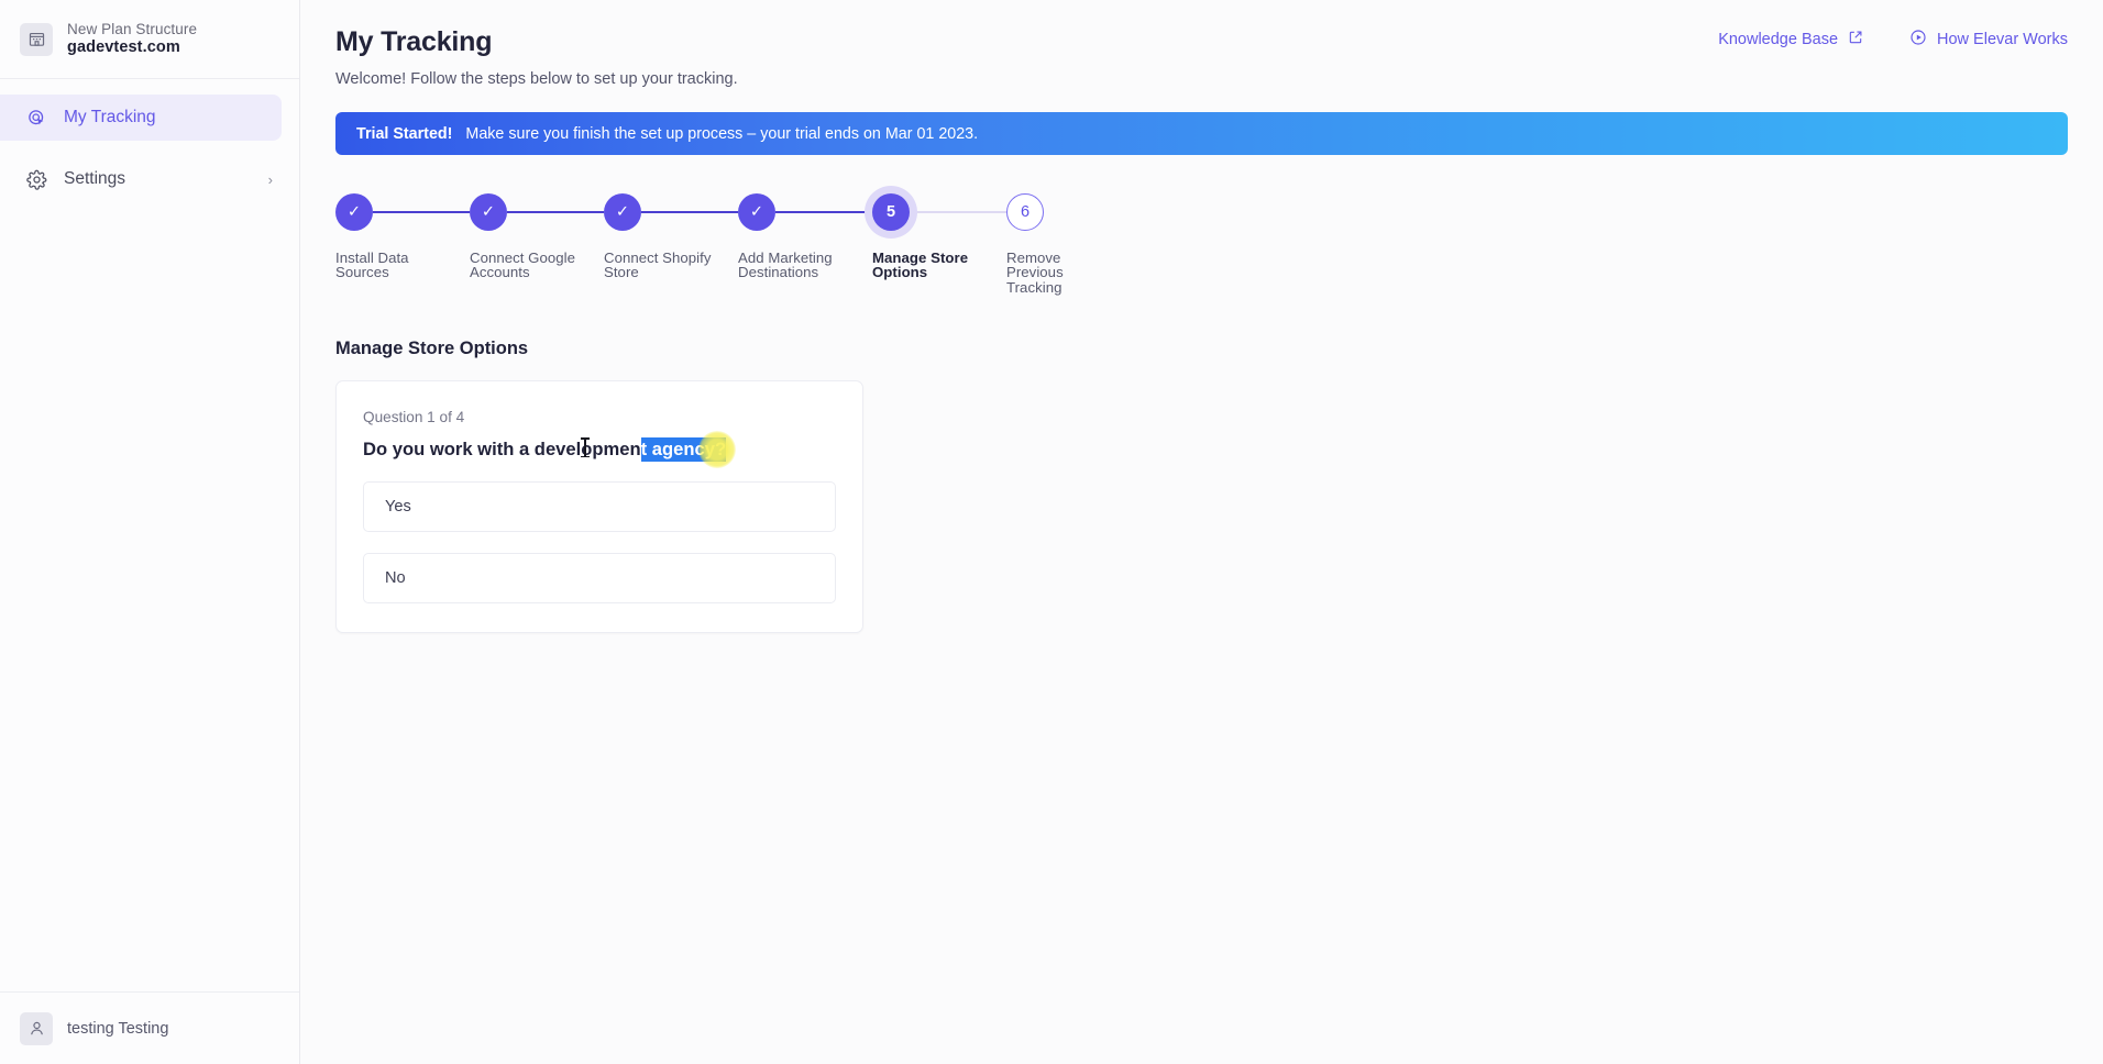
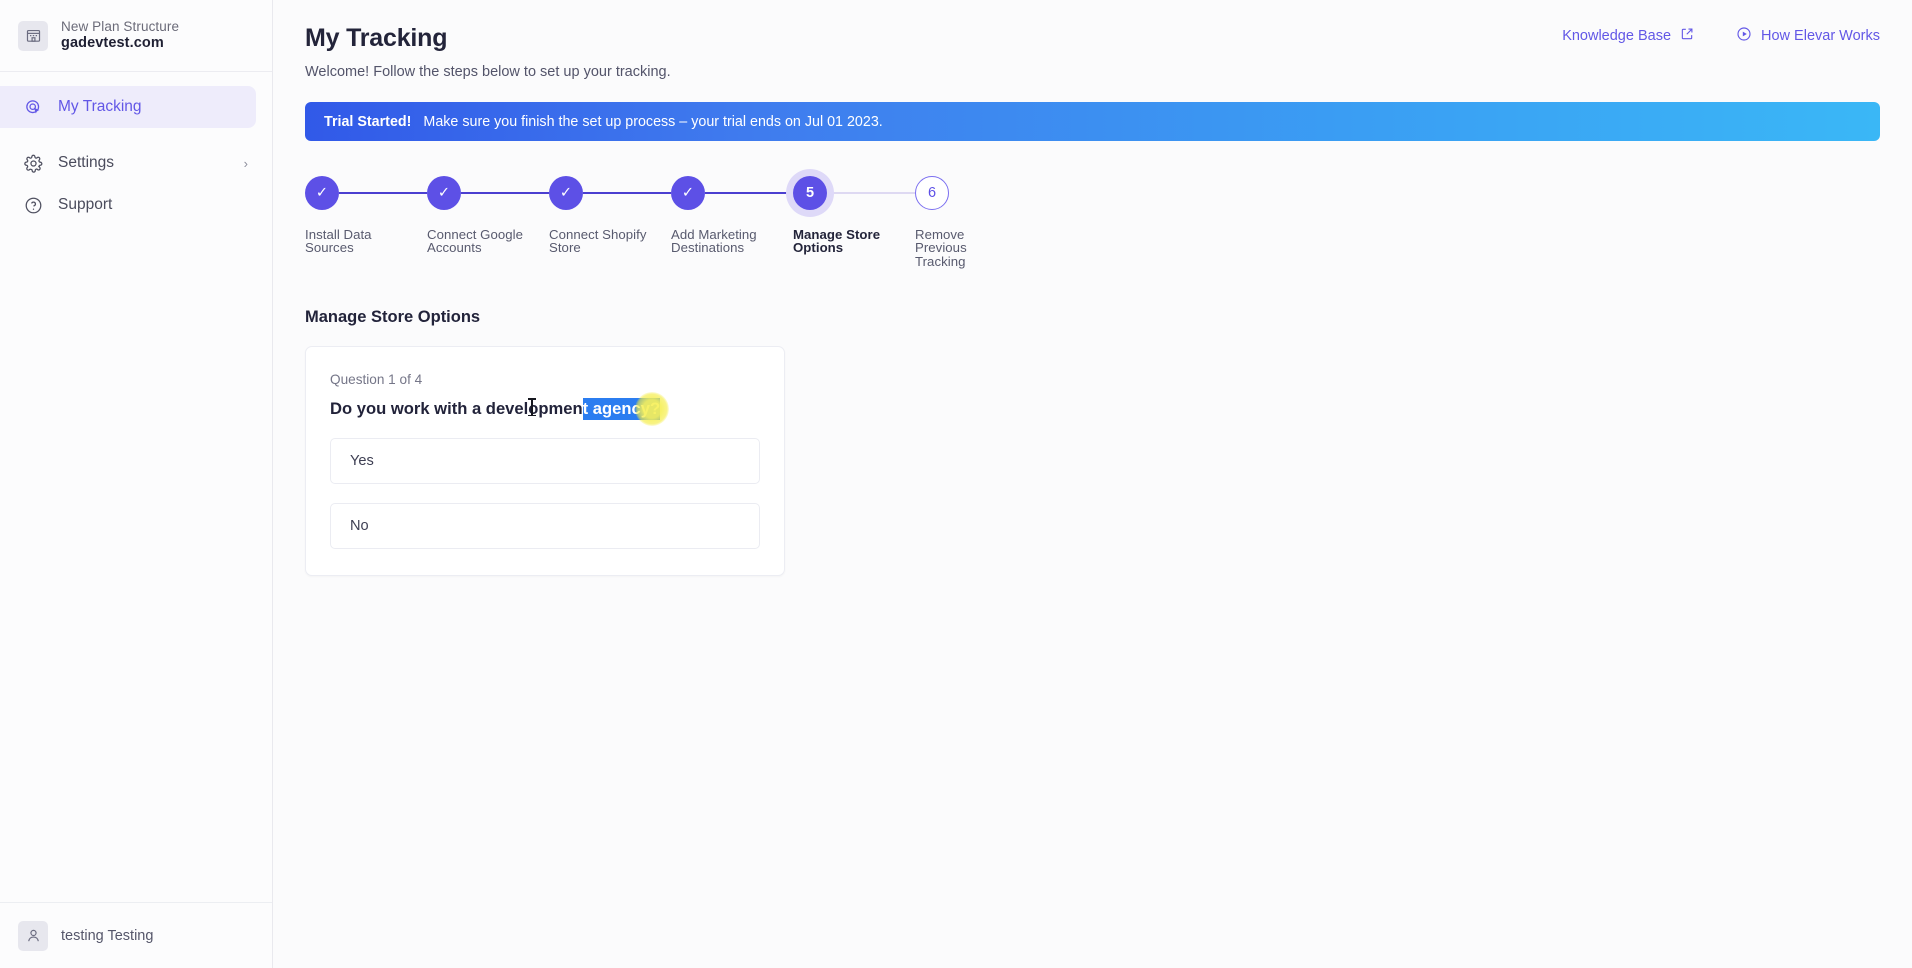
  New Plan Structure
  gadevtest.com
  My Tracking
  Settings
  ›
+ Support
  testing Testing
  Knowledge Base
  How Elevar Works
  My Tracking
  Welcome! Follow the steps below to set up your tracking.
  Trial Started!
- Make sure you finish the set up process – your trial ends on Mar 01 2023.
+ Make sure you finish the set up process – your trial ends on Jul 01 2023.
  ✓
  Install Data Sources
  ✓
  Connect Google Accounts
  ✓
  Connect Shopify Store
  ✓
  Add Marketing Destinations
  5
  Manage Store Options
  6
  Remove Previous Tracking
  Manage Store Options
  Question 1 of 4
  Do you work with a development agen
  Yes
  No
